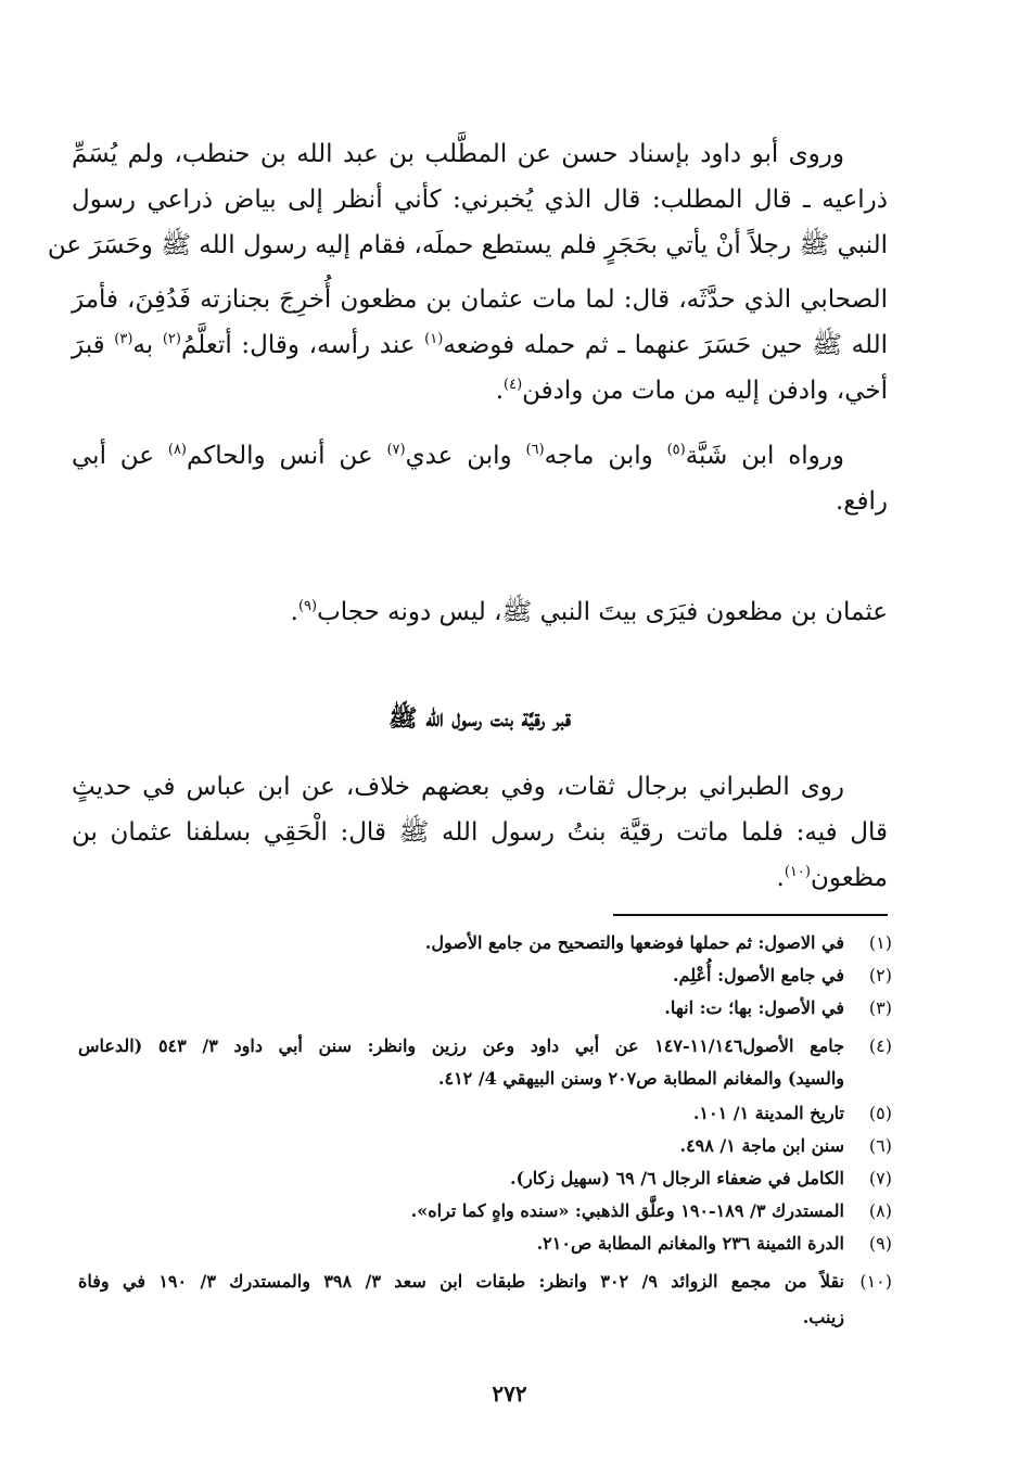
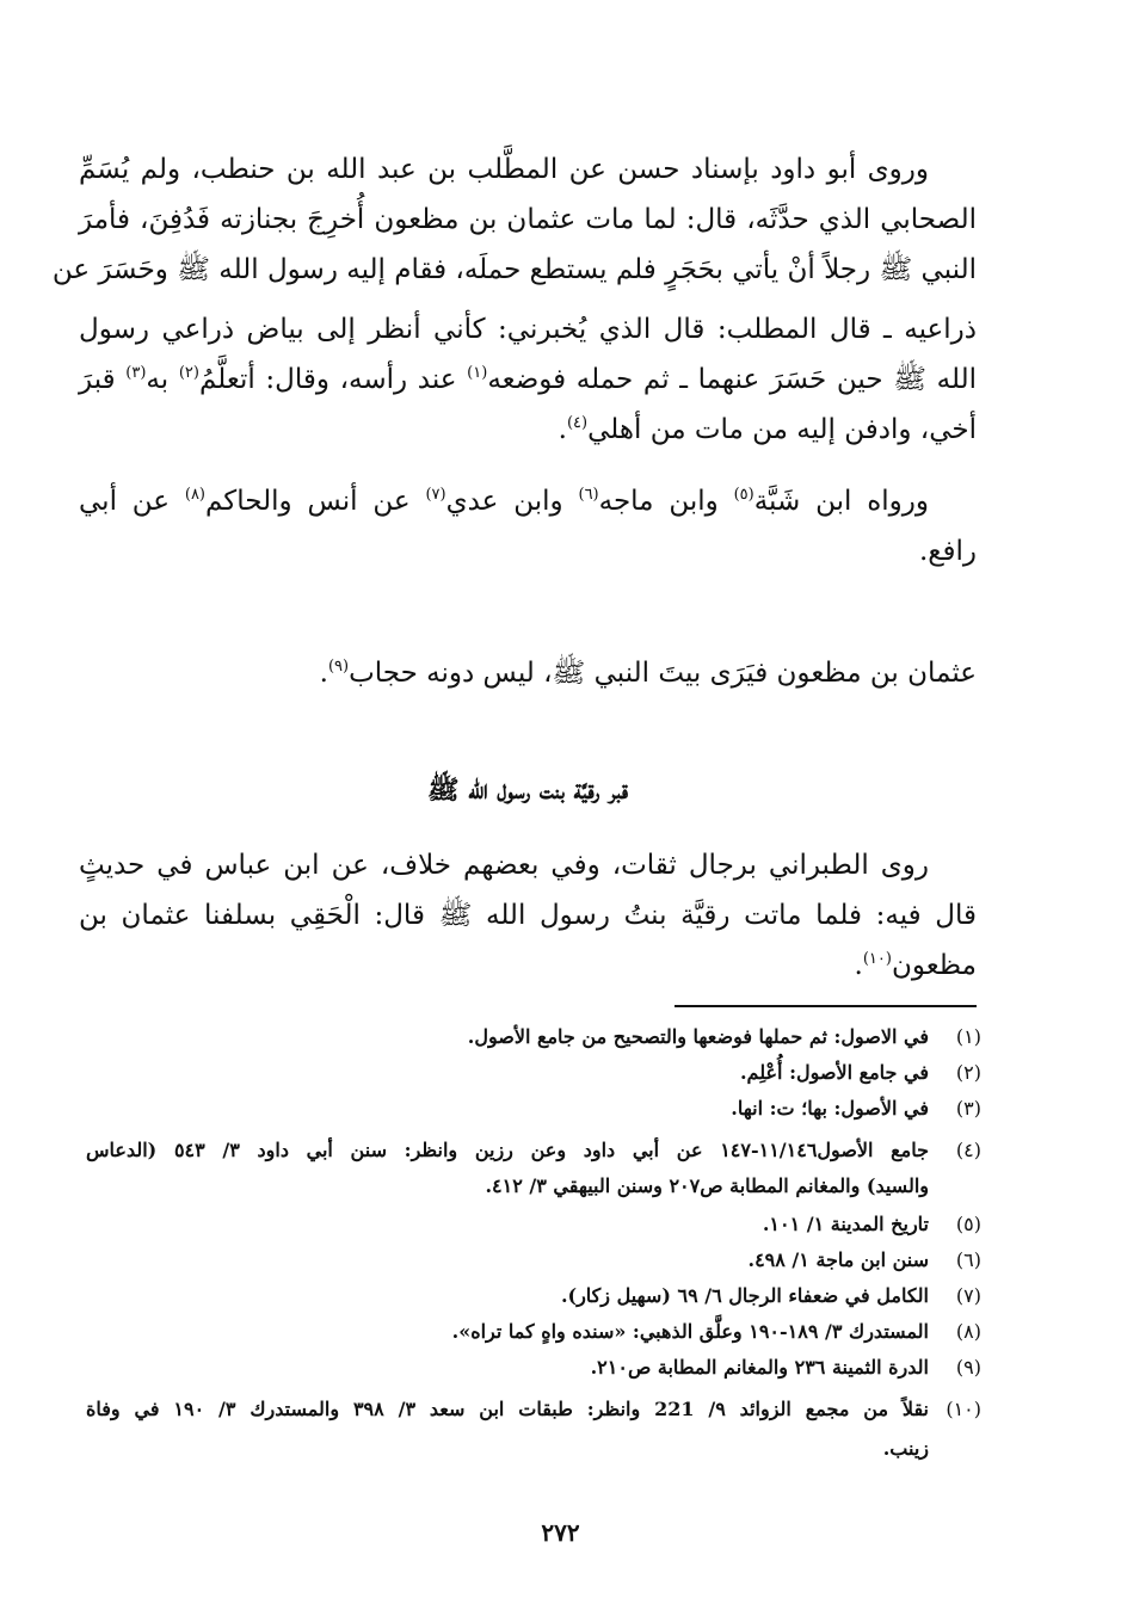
  وروى أبو داود بإسناد حسن عن المطَّلب بن عبد الله بن حنطب، ولم يُسَمِّ
- ذراعيه ـ قال المطلب: قال الذي يُخبرني: كأني أنظر إلى بياض ذراعي رسول
+ الصحابي الذي حدَّثَه، قال: لما مات عثمان بن مظعون أُخرِجَ بجنازته فَدُفِنَ، فأمرَ
  النبي ﷺ رجلاً أنْ يأتي بحَجَرٍ فلم يستطع حملَه، فقام إليه رسول الله ﷺ وحَسَرَ عن
- الصحابي الذي حدَّثَه، قال: لما مات عثمان بن مظعون أُخرِجَ بجنازته فَدُفِنَ، فأمرَ
+ ذراعيه ـ قال المطلب: قال الذي يُخبرني: كأني أنظر إلى بياض ذراعي رسول
  الله ﷺ حين حَسَرَ عنهما ـ ثم حمله فوضعه(١) عند رأسه، وقال: أتعلَّمُ(٢) به(٣) قبرَ
- أخي، وادفن إليه من مات من وادفن(٤).
+ أخي، وادفن إليه من مات من أهلي(٤).
  ورواه ابن شَبَّة(٥) وابن ماجه(٦) وابن عدي(٧) عن أنس والحاكم(٨) عن أبي
  رافع.
  عثمان بن مظعون فيَرَى بيتَ النبي ﷺ، ليس دونه حجاب(٩).
  قبر رقيَّة بنت رسول الله ﷺ
  روى الطبراني برجال ثقات، وفي بعضهم خلاف، عن ابن عباس في حديثٍ
  قال فيه: فلما ماتت رقيَّة بنتُ رسول الله ﷺ قال: الْحَقِي بسلفنا عثمان بن
  مظعون(١٠).
  (١)في الاصول: ثم حملها فوضعها والتصحيح من جامع الأصول.
  (٢)في جامع الأصول: أُعْلِم.
  (٣)في الأصول: بها؛ ت: انها.
  (٤)جامع الأصول١١/١٤٦-١٤٧ عن أبي داود وعن رزين وانظر: سنن أبي داود ٣/ ٥٤٣ (الدعاس
- والسيد) والمغانم المطابة ص٢٠٧ وسنن البيهقي 4/ ٤١٢.
+ والسيد) والمغانم المطابة ص٢٠٧ وسنن البيهقي ٣/ ٤١٢.
  (٥)تاريخ المدينة ١/ ١٠١.
  (٦)سنن ابن ماجة ١/ ٤٩٨.
  (٧)الكامل في ضعفاء الرجال ٦/ ٦٩ (سهيل زكار).
  (٨)المستدرك ٣/ ١٨٩-١٩٠ وعلَّق الذهبي: «سنده واهٍ كما تراه».
  (٩)الدرة الثمينة ٢٣٦ والمغانم المطابة ص٢١٠.
- (١٠)نقلاً من مجمع الزوائد ٩/ ٣٠٢ وانظر: طبقات ابن سعد ٣/ ٣٩٨ والمستدرك ٣/ ١٩٠ في وفاة
+ (١٠)نقلاً من مجمع الزوائد ٩/ 221 وانظر: طبقات ابن سعد ٣/ ٣٩٨ والمستدرك ٣/ ١٩٠ في وفاة
  زينب.
  ٢٧٢
